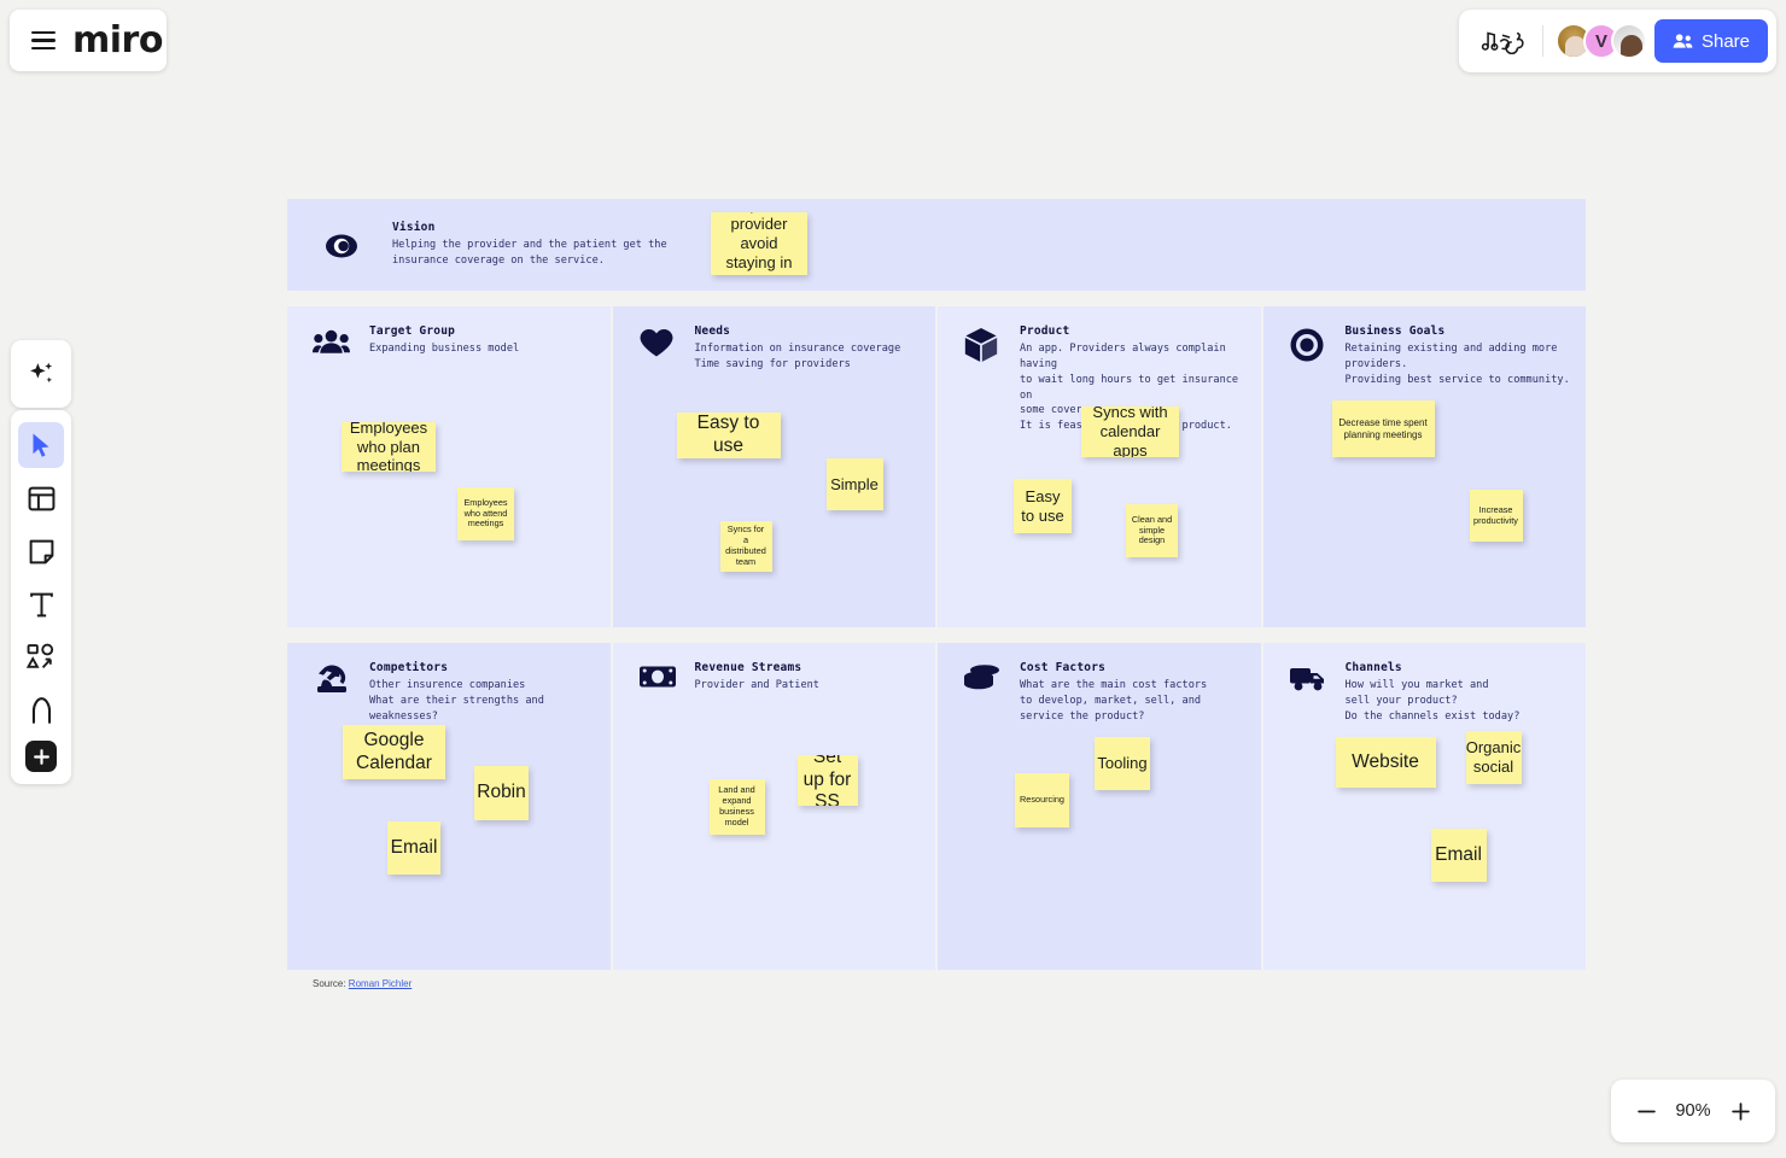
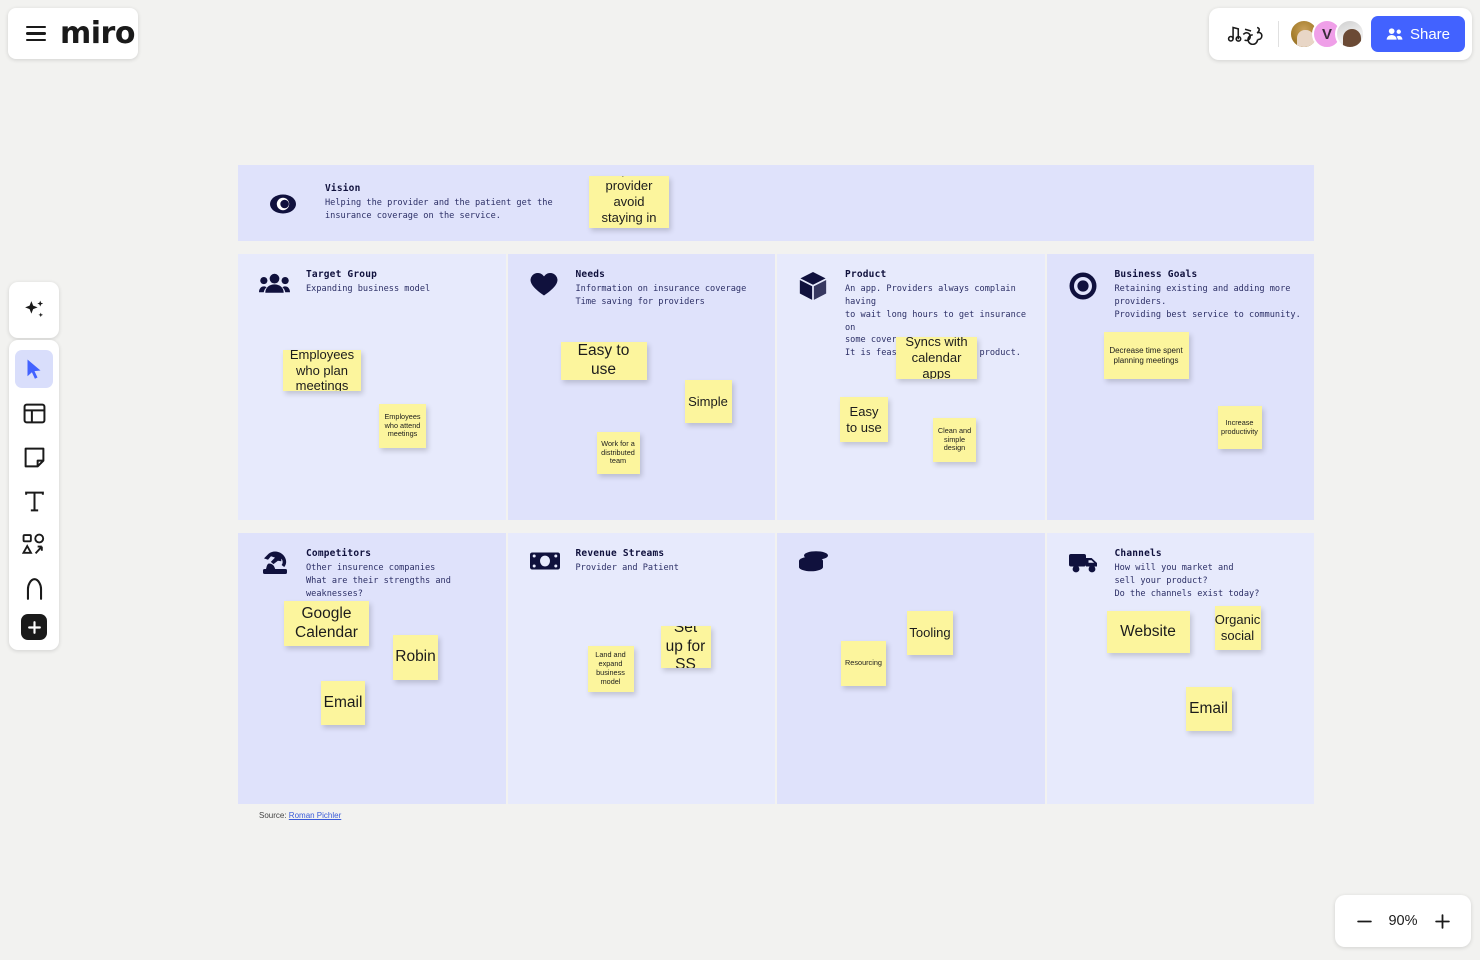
  miro
  V
  Share
  Vision
  Helping the provider and the patient get the
  insurance coverage on the service.
  Target Group
  Expanding business model
  Employees who plan meetings
  Employees who attend meetings
  Needs
  Information on insurance coverage
  Time saving for providers
  Easy to use
  Simple
- Syncs for a distributed team
+ Work for a distributed team
  Product
  An app. Providers always complain having
  to wait long hours to get insurance on
  Syncs with calendar apps
  Easy to use
  Clean and simple design
  Business Goals
  Retaining existing and adding more
  providers.
  Providing best service to community.
  Decrease time spent planning meetings
  Increase productivity
  Competitors
  Other insurence companies
  What are their strengths and weaknesses?
  Google Calendar
  Robin
  Email
  Revenue Streams
  Provider and Patient
  Land and expand business model
  Set up for SS
- Cost Factors
- What are the main cost factors
- to develop, market, sell, and
- service the product?
  Resourcing
  Tooling
  Channels
  How will you market and
  sell your product?
  Do the channels exist today?
  Website
  Organic social
  Email
  Source: Roman Pichler
  90%
